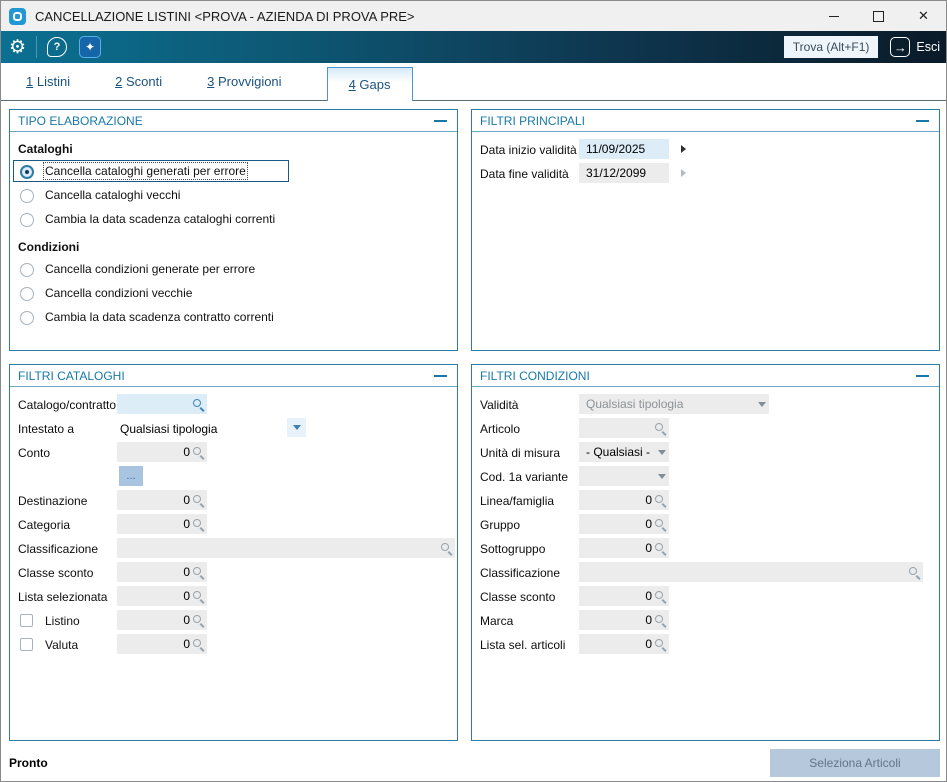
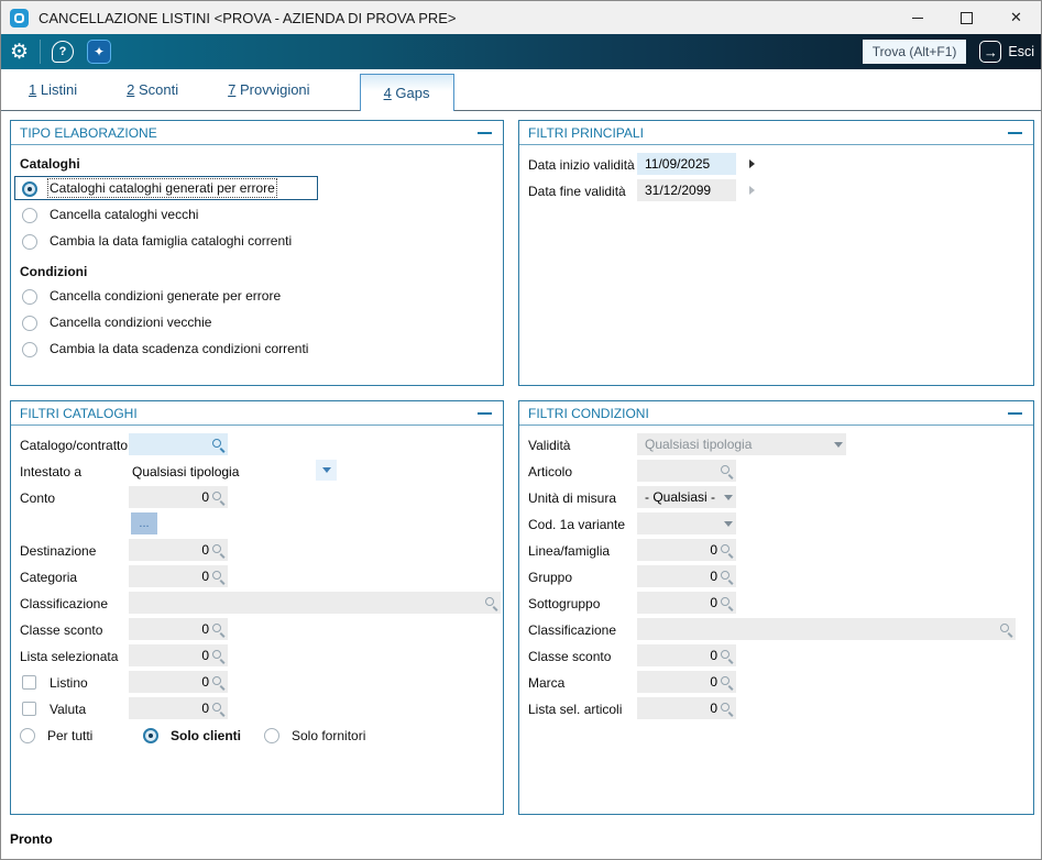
  CANCELLAZIONE LISTINI <PROVA - AZIENDA DI PROVA PRE>
  ✕
  ⚙
  ?
  ✦
  Trova (Alt+F1)
  →
  Esci
  1 Listini
  2 Sconti
- 3 Provvigioni
+ 7 Provvigioni
  4
  Gaps
  TIPO ELABORAZIONE
  Cataloghi
- Cancella cataloghi generati per errore
+ Cataloghi cataloghi generati per errore
  Cancella cataloghi vecchi
- Cambia la data scadenza cataloghi correnti
+ Cambia la data famiglia cataloghi correnti
  Condizioni
  Cancella condizioni generate per errore
  Cancella condizioni vecchie
- Cambia la data scadenza contratto correnti
+ Cambia la data scadenza condizioni correnti
  FILTRI PRINCIPALI
  Data inizio validità
  11/09/2025
  Data fine validità
  31/12/2099
  FILTRI CATALOGHI
  Catalogo/contratto
  Intestato a
  Qualsiasi tipologia
  Conto
  0
  ...
  Destinazione
  0
  Categoria
  0
  Classificazione
  Classe sconto
  0
  Lista selezionata
  0
  Listino
  0
  Valuta
  0
+ Per tutti
+ Solo clienti
+ Solo fornitori
  FILTRI CONDIZIONI
  Validità
  Qualsiasi tipologia
  Articolo
  Unità di misura
  - Qualsiasi -
  Cod. 1a variante
  Linea/famiglia
  0
  Gruppo
  0
  Sottogruppo
  0
  Classificazione
  Classe sconto
  0
  Marca
  0
  Lista sel. articoli
  0
  Pronto
- Seleziona Articoli
